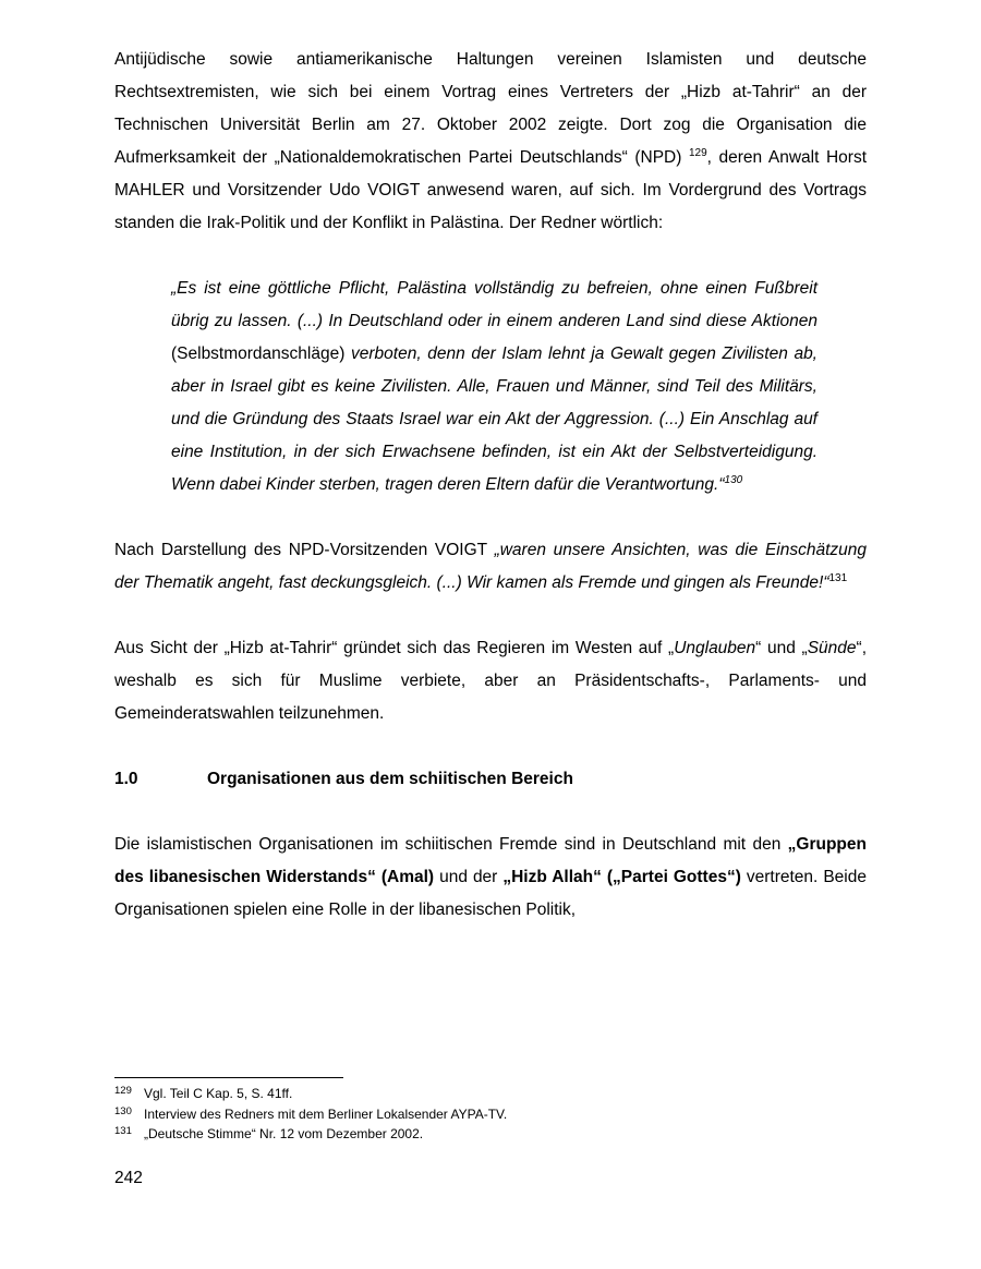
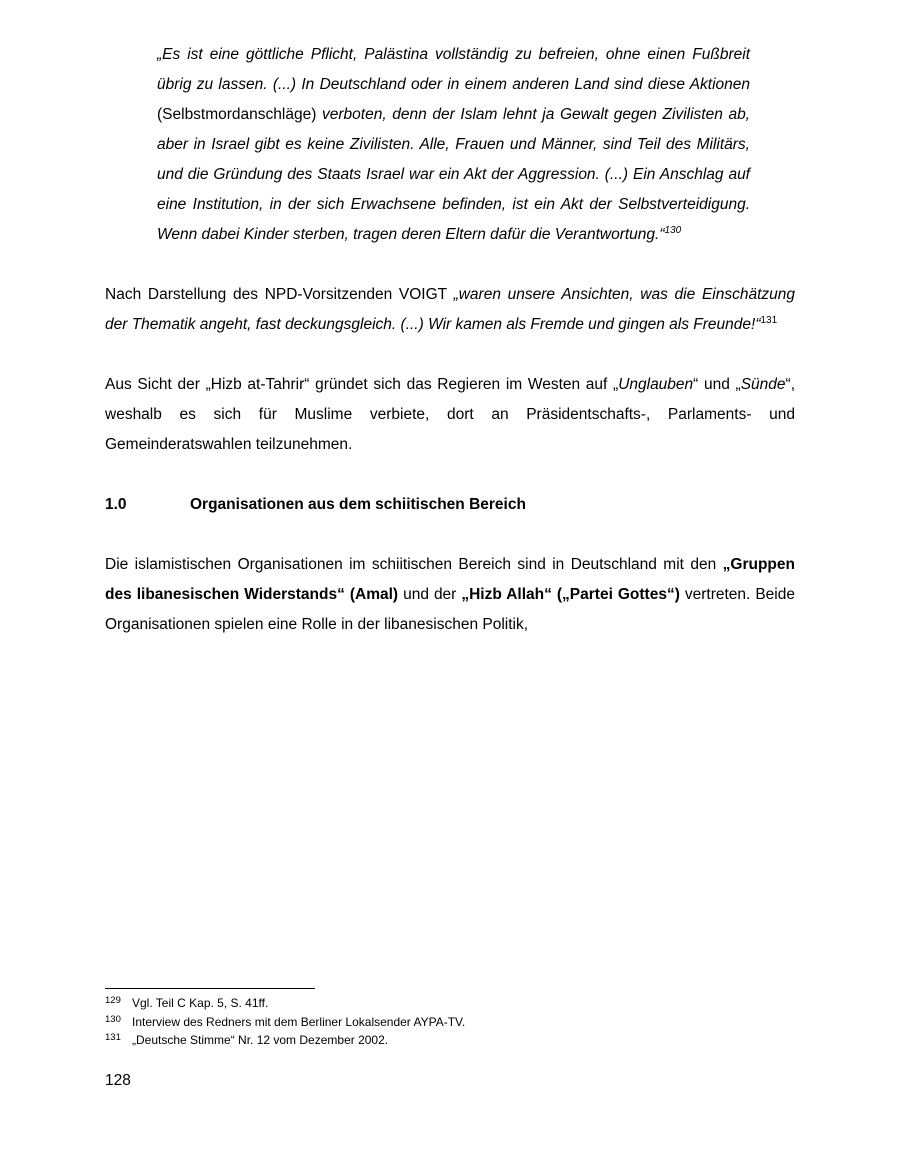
- Antijüdische sowie antiamerikanische Haltungen vereinen Islamisten und deutsche Rechtsextremisten, wie sich bei einem Vortrag eines Vertreters der „Hizb at-Tahrir“ an der Technischen Universität Berlin am 27. Oktober 2002 zeigte. Dort zog die Organisation die Aufmerksamkeit der „Nationaldemokratischen Partei Deutschlands“ (NPD) 129, deren Anwalt Horst MAHLER und Vorsitzender Udo VOIGT anwesend waren, auf sich. Im Vordergrund des Vortrags standen die Irak-Politik und der Konflikt in Palästina. Der Redner wörtlich:
  „Es ist eine göttliche Pflicht, Palästina vollständig zu befreien, ohne einen Fußbreit übrig zu lassen. (...) In Deutschland oder in einem anderen Land sind diese Aktionen (Selbstmordanschläge) verboten, denn der Islam lehnt ja Gewalt gegen Zivilisten ab, aber in Israel gibt es keine Zivilisten. Alle, Frauen und Männer, sind Teil des Militärs, und die Gründung des Staats Israel war ein Akt der Aggression. (...) Ein Anschlag auf eine Institution, in der sich Erwachsene befinden, ist ein Akt der Selbstverteidigung. Wenn dabei Kinder sterben, tragen deren Eltern dafür die Verantwortung.“130
  Nach Darstellung des NPD-Vorsitzenden VOIGT „waren unsere Ansichten, was die Einschätzung der Thematik angeht, fast deckungsgleich. (...) Wir kamen als Fremde und gingen als Freunde!“131
- Aus Sicht der „Hizb at-Tahrir“ gründet sich das Regieren im Westen auf „Unglauben“ und „Sünde“, weshalb es sich für Muslime verbiete, aber an Präsidentschafts-, Parlaments- und Gemeinderatswahlen teilzunehmen.
+ Aus Sicht der „Hizb at-Tahrir“ gründet sich das Regieren im Westen auf „Unglauben“ und „Sünde“, weshalb es sich für Muslime verbiete, dort an Präsidentschafts-, Parlaments- und Gemeinderatswahlen teilzunehmen.
  1.0 Organisationen aus dem schiitischen Bereich
- Die islamistischen Organisationen im schiitischen Fremde sind in Deutschland mit den „Gruppen des libanesischen Widerstands“ (Amal) und der „Hizb Allah“ („Partei Gottes“) vertreten. Beide Organisationen spielen eine Rolle in der libanesischen Politik,
+ Die islamistischen Organisationen im schiitischen Bereich sind in Deutschland mit den „Gruppen des libanesischen Widerstands“ (Amal) und der „Hizb Allah“ („Partei Gottes“) vertreten. Beide Organisationen spielen eine Rolle in der libanesischen Politik,
  129 Vgl. Teil C Kap. 5, S. 41ff.
  130 Interview des Redners mit dem Berliner Lokalsender AYPA-TV.
  131 „Deutsche Stimme“ Nr. 12 vom Dezember 2002.
- 242
+ 128
